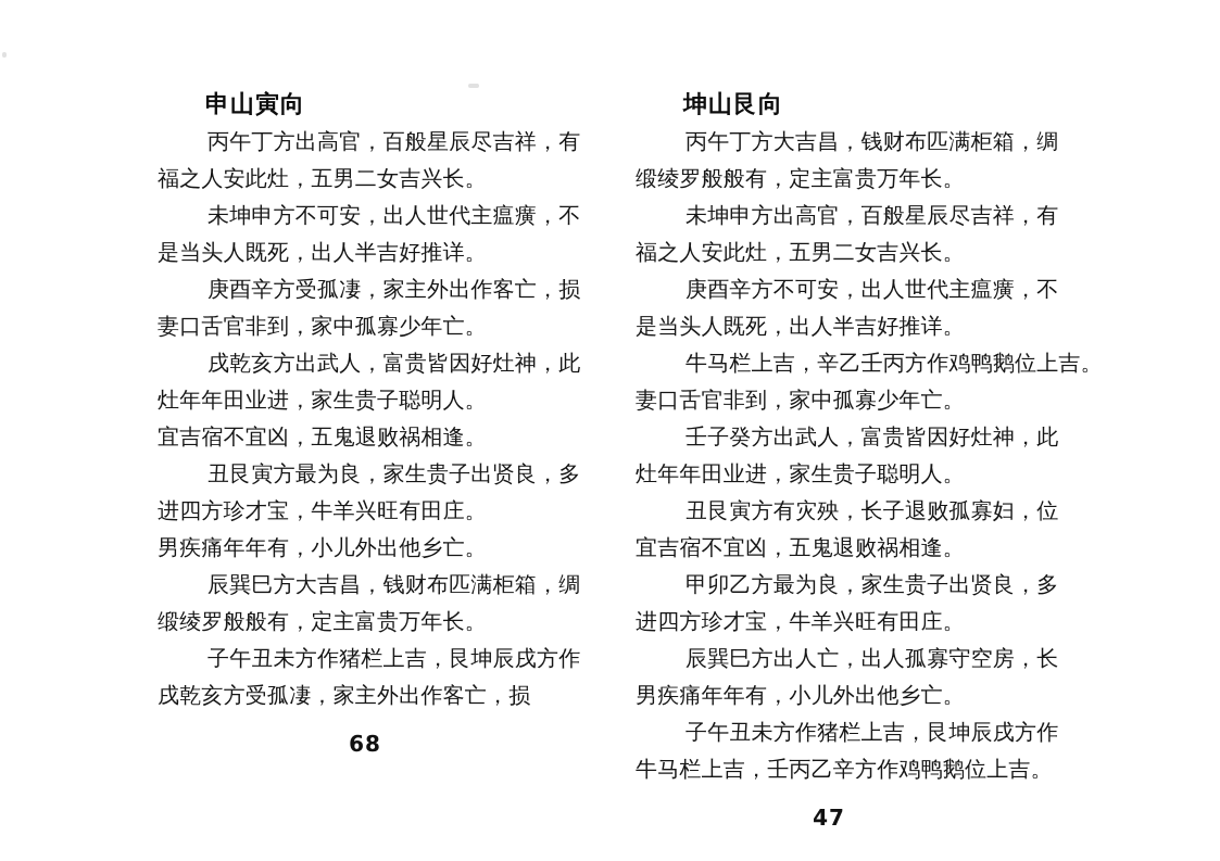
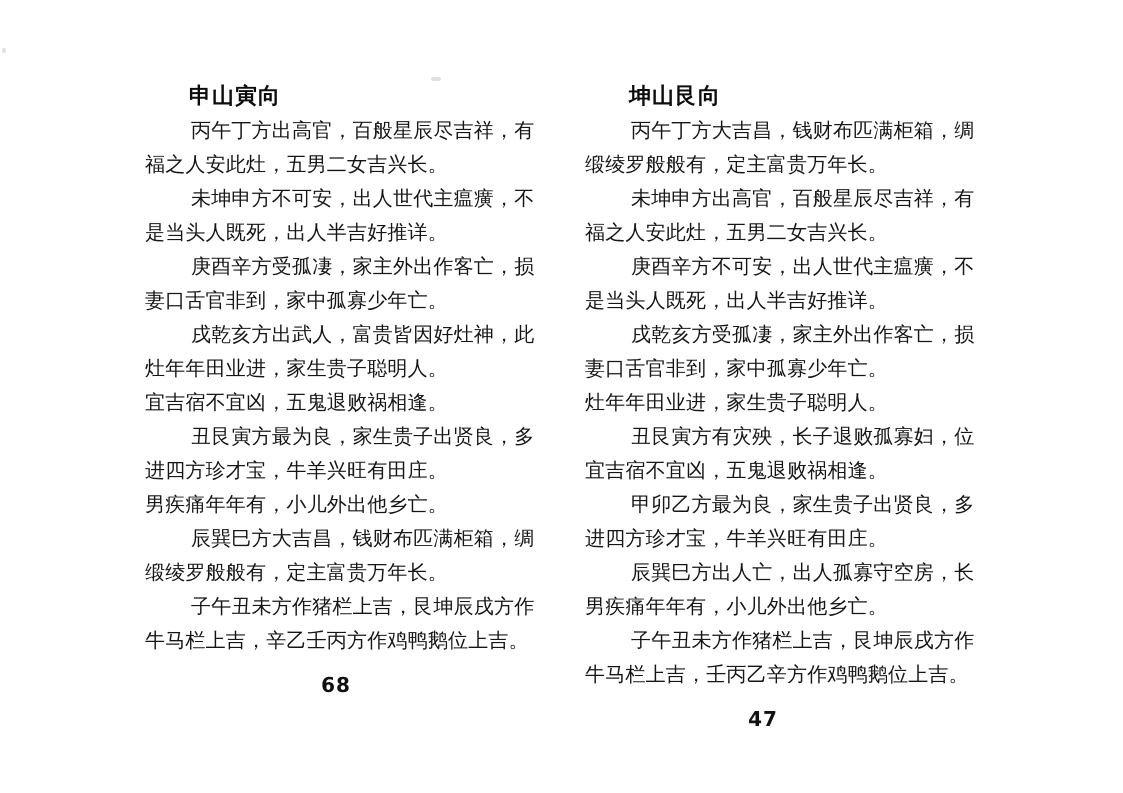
  申山寅向
  丙午丁方出高官，百般星辰尽吉祥，有
  福之人安此灶，五男二女吉兴长。
  未坤申方不可安，出人世代主瘟癀，不
  是当头人既死，出人半吉好推详。
  庚酉辛方受孤凄，家主外出作客亡，损
  妻口舌官非到，家中孤寡少年亡。
  戌乾亥方出武人，富贵皆因好灶神，此
  灶年年田业进，家生贵子聪明人。
  宜吉宿不宜凶，五鬼退败祸相逢。
  丑艮寅方最为良，家生贵子出贤良，多
  进四方珍才宝，牛羊兴旺有田庄。
  男疾痛年年有，小儿外出他乡亡。
  辰巽巳方大吉昌，钱财布匹满柜箱，绸
  缎绫罗般般有，定主富贵万年长。
  子午丑未方作猪栏上吉，艮坤辰戌方作
- 戌乾亥方受孤凄，家主外出作客亡，损
+ 牛马栏上吉，辛乙壬丙方作鸡鸭鹅位上吉。
  68
  坤山艮向
  丙午丁方大吉昌，钱财布匹满柜箱，绸
  缎绫罗般般有，定主富贵万年长。
  未坤申方出高官，百般星辰尽吉祥，有
  福之人安此灶，五男二女吉兴长。
  庚酉辛方不可安，出人世代主瘟癀，不
  是当头人既死，出人半吉好推详。
- 牛马栏上吉，辛乙壬丙方作鸡鸭鹅位上吉。
+ 戌乾亥方受孤凄，家主外出作客亡，损
  妻口舌官非到，家中孤寡少年亡。
- 壬子癸方出武人，富贵皆因好灶神，此
  灶年年田业进，家生贵子聪明人。
  丑艮寅方有灾殃，长子退败孤寡妇，位
  宜吉宿不宜凶，五鬼退败祸相逢。
  甲卯乙方最为良，家生贵子出贤良，多
  进四方珍才宝，牛羊兴旺有田庄。
  辰巽巳方出人亡，出人孤寡守空房，长
  男疾痛年年有，小儿外出他乡亡。
  子午丑未方作猪栏上吉，艮坤辰戌方作
  牛马栏上吉，壬丙乙辛方作鸡鸭鹅位上吉。
  47
